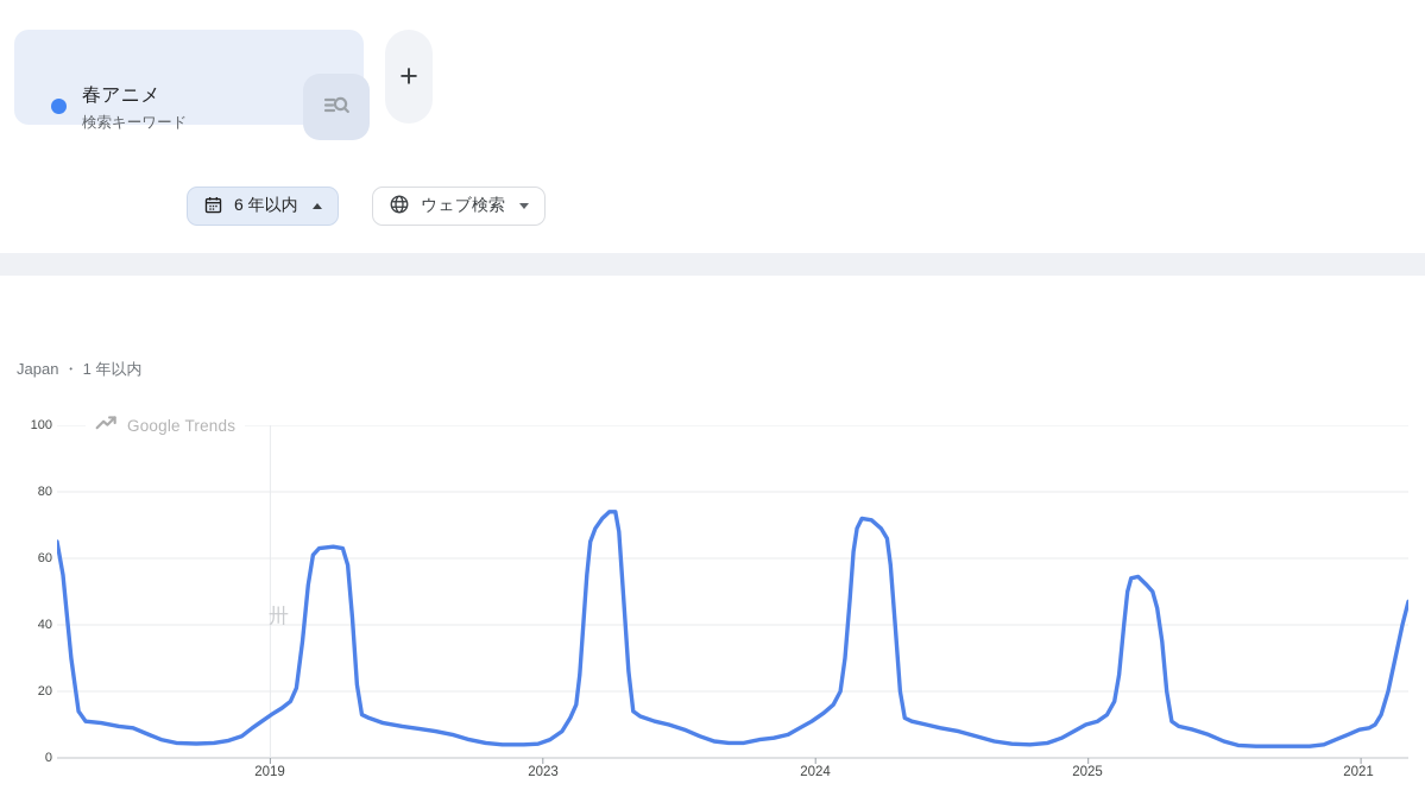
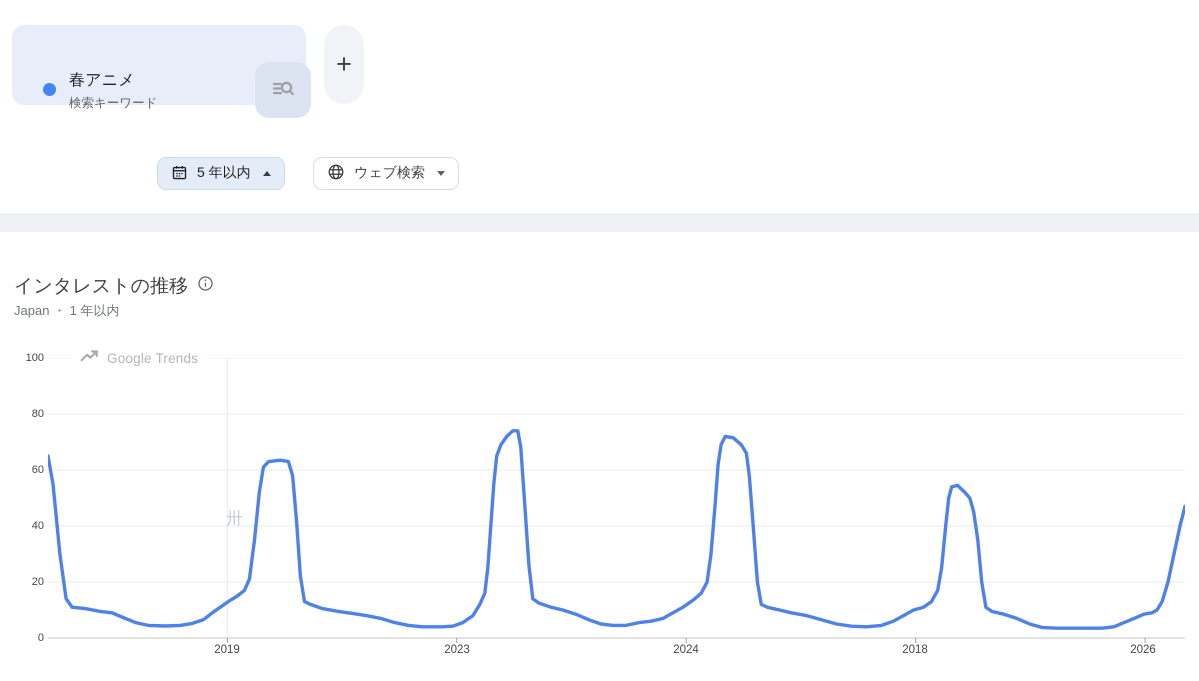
  春アニメ
  検索キーワード
  +
- 6 年以内
+ 5 年以内
  ウェブ検索
+ インタレストの推移
  Japan ・ 1 年以内
  100
  80
  60
  40
  20
  0
  Google Trends
  卅
  2019
  2023
  2024
- 2025
+ 2018
- 2021
+ 2026
